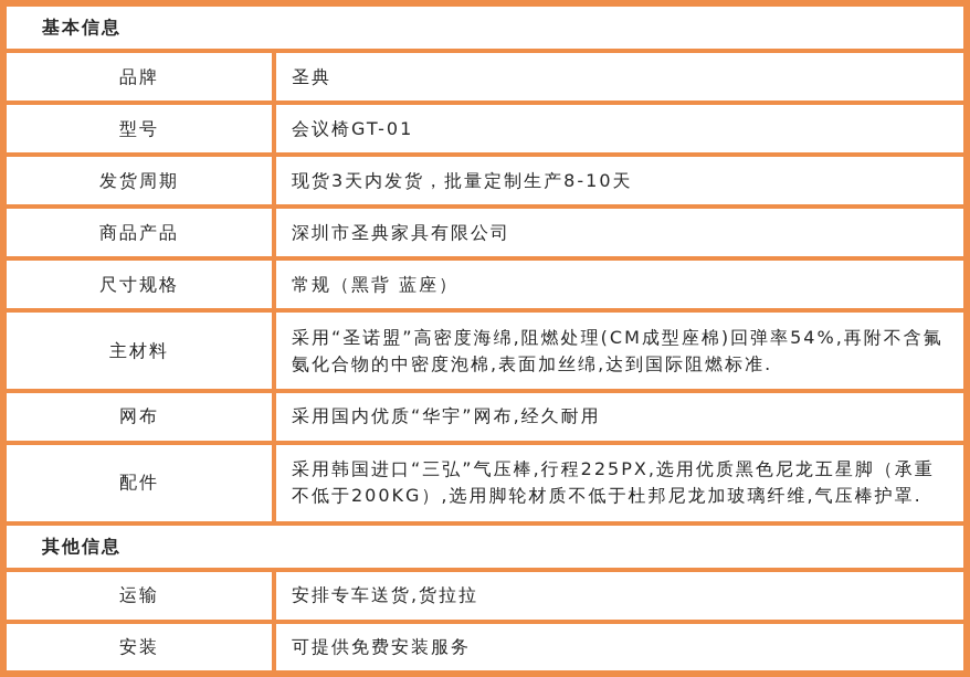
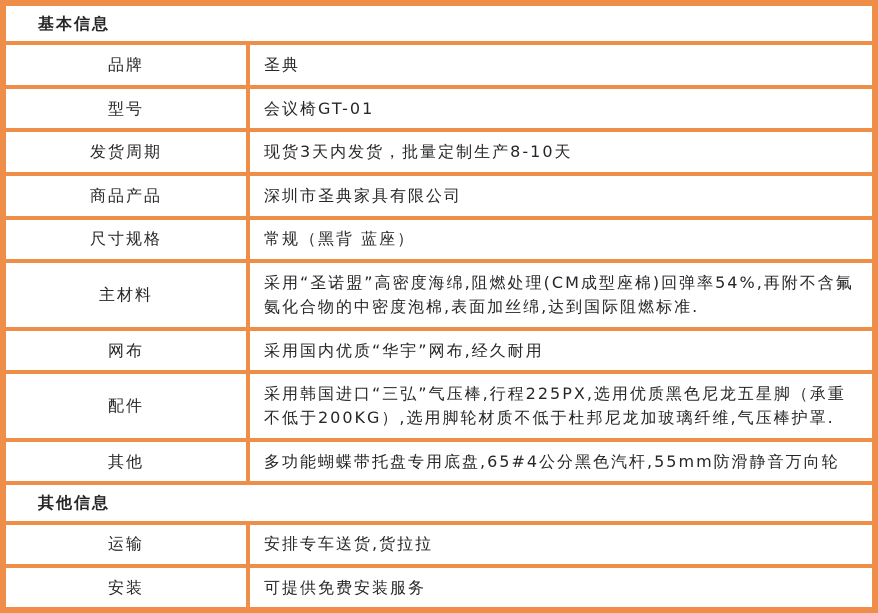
  基本信息
  品牌	圣典
  型号	会议椅GT-01
  发货周期	现货3天内发货，批量定制生产8-10天
  商品产品	深圳市圣典家具有限公司
  尺寸规格	常规（黑背 蓝座）
  主材料	采用“圣诺盟”高密度海绵,阻燃处理(CM成型座棉)回弹率54%,再附不含氟氨化合物的中密度泡棉,表面加丝绵,达到国际阻燃标准.
  网布	采用国内优质“华宇”网布,经久耐用
  配件	采用韩国进口“三弘”气压棒,行程225PX,选用优质黑色尼龙五星脚（承重不低于200KG）,选用脚轮材质不低于杜邦尼龙加玻璃纤维,气压棒护罩.
+ 其他	多功能蝴蝶带托盘专用底盘,65#4公分黑色汽杆,55mm防滑静音万向轮
  其他信息
  运输	安排专车送货,货拉拉
  安装	可提供免费安装服务
